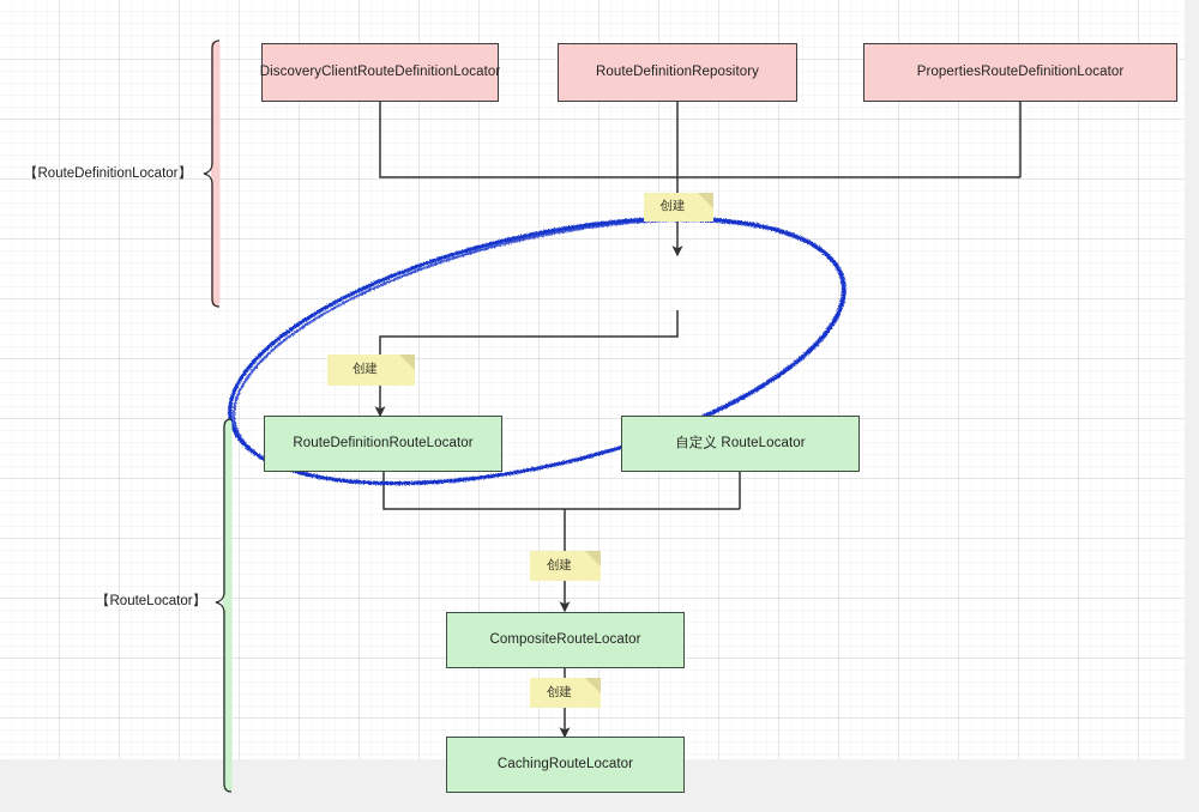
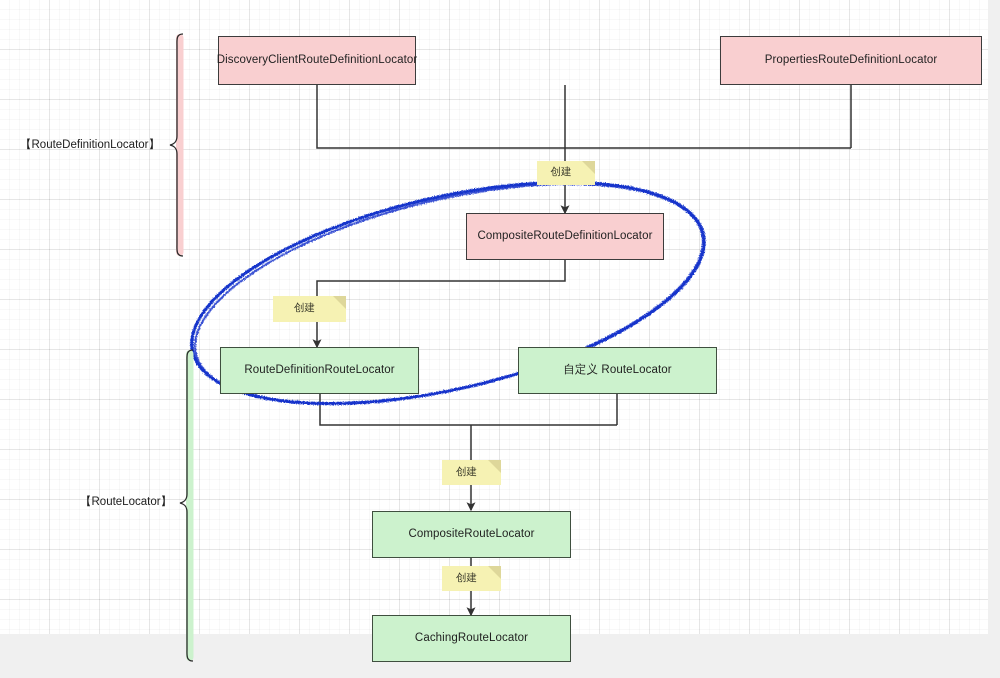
  【RouteDefinitionLocator】
  【RouteLocator】
  DiscoveryClientRouteDefinitionLocator
- RouteDefinitionRepository
  PropertiesRouteDefinitionLocator
+ CompositeRouteDefinitionLocator
  RouteDefinitionRouteLocator
  自定义 RouteLocator
  CompositeRouteLocator
  CachingRouteLocator
  创建
  创建
  创建
  创建
